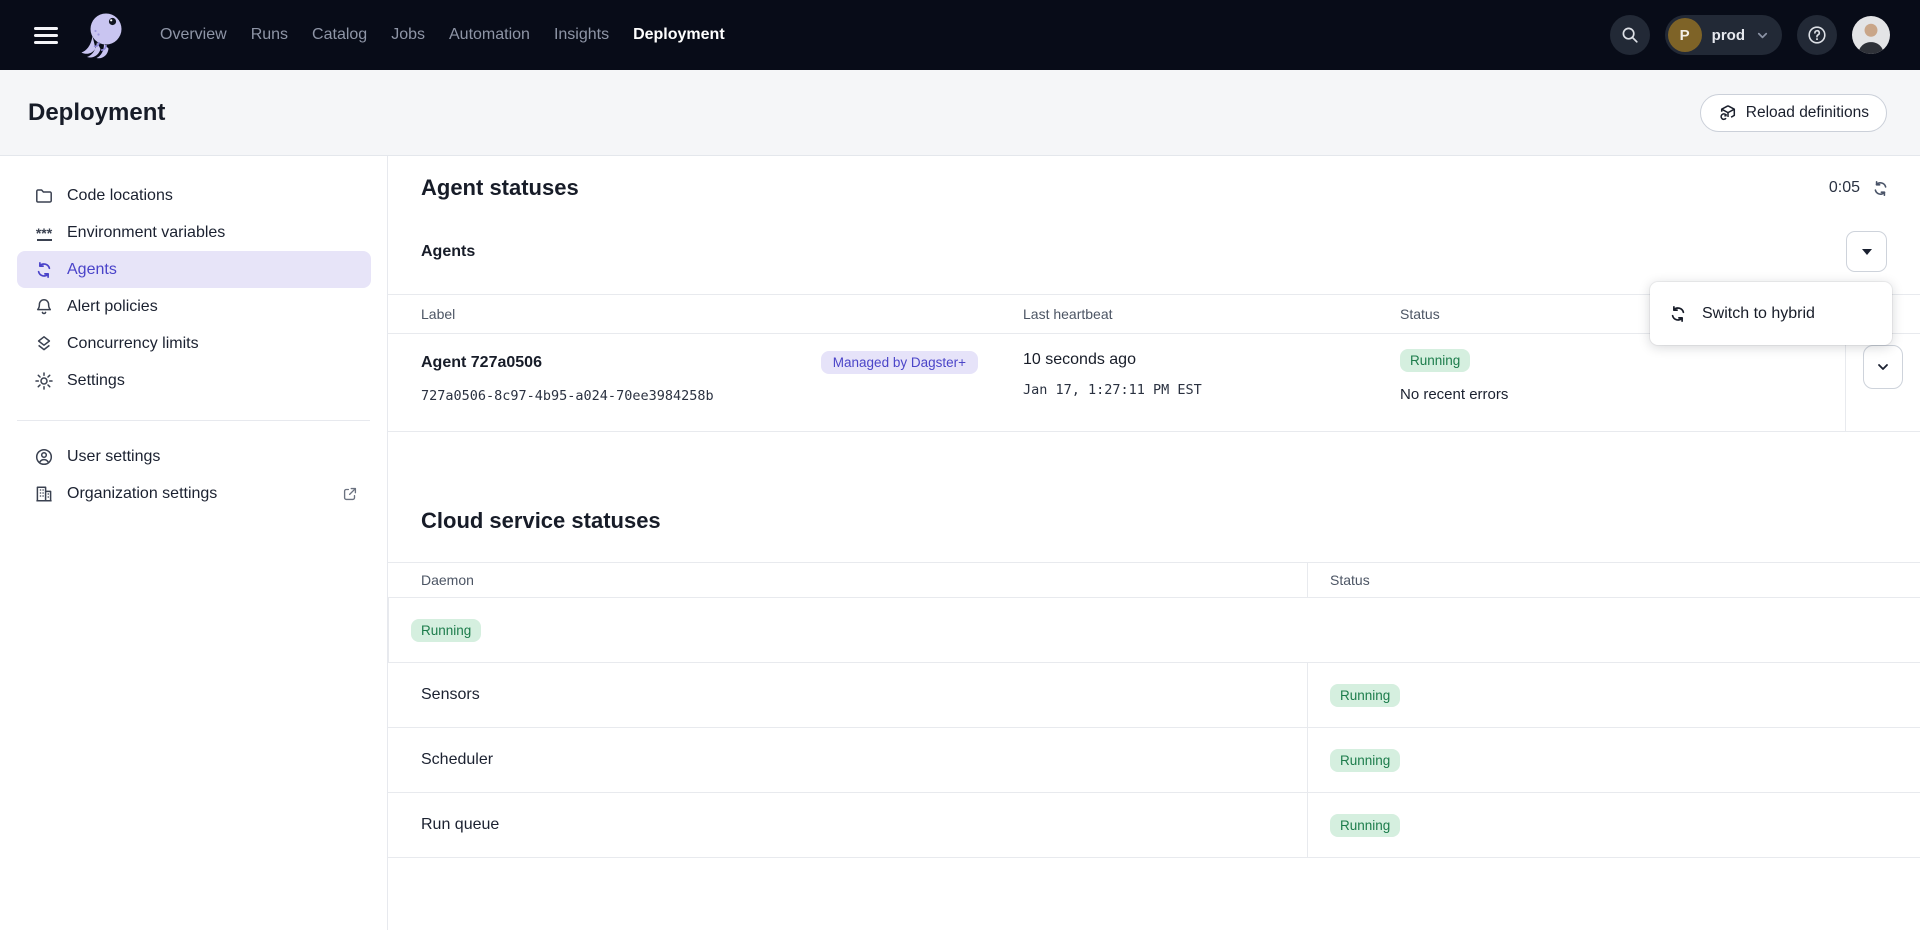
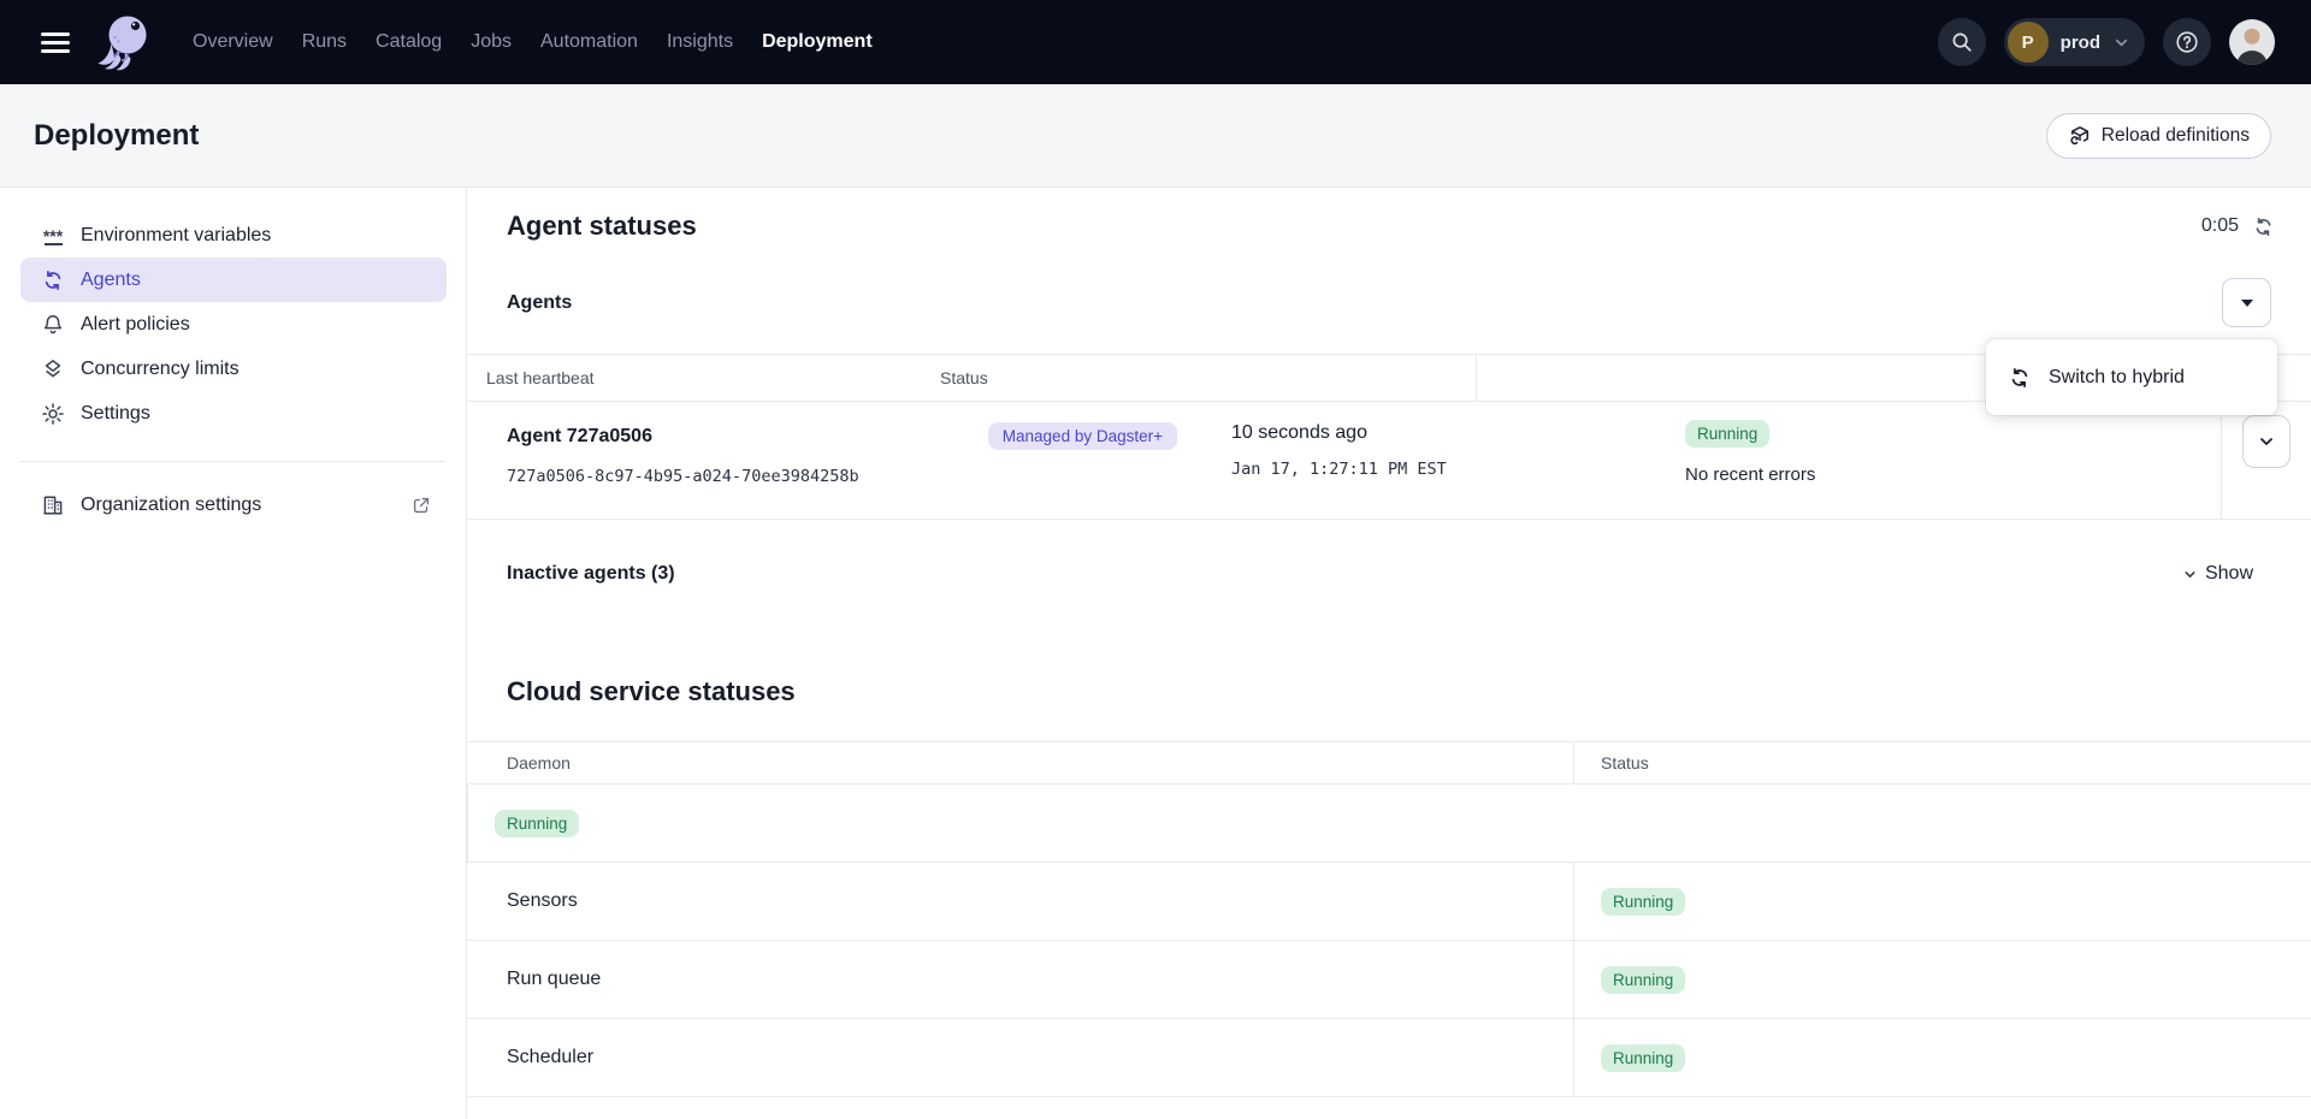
  Overview
  Runs
  Catalog
  Jobs
  Automation
  Insights
  Deployment
  P
  prod
  Deployment
  Reload definitions
- Code locations
  ***
  Environment variables
  Agents
  Alert policies
  Concurrency limits
  Settings
- User settings
  Organization settings
  Agent statuses
  0:05
  Agents
- Label
  Last heartbeat
  Status
  Agent 727a0506
  Managed by Dagster+
  727a0506-8c97-4b95-a024-70ee3984258b
  10 seconds ago
  Jan 17, 1:27:11 PM EST
  Running
  No recent errors
  Switch to hybrid
+ Inactive agents (3)
+ Show
  Cloud service statuses
  Daemon
  Status
  Running
  Sensors
  Running
- Scheduler
+ Run queue
  Running
- Run queue
+ Scheduler
  Running
